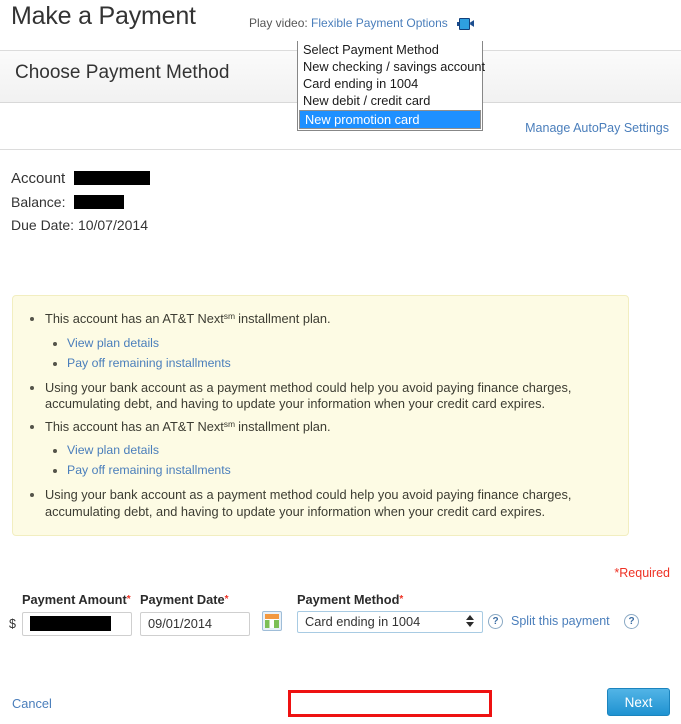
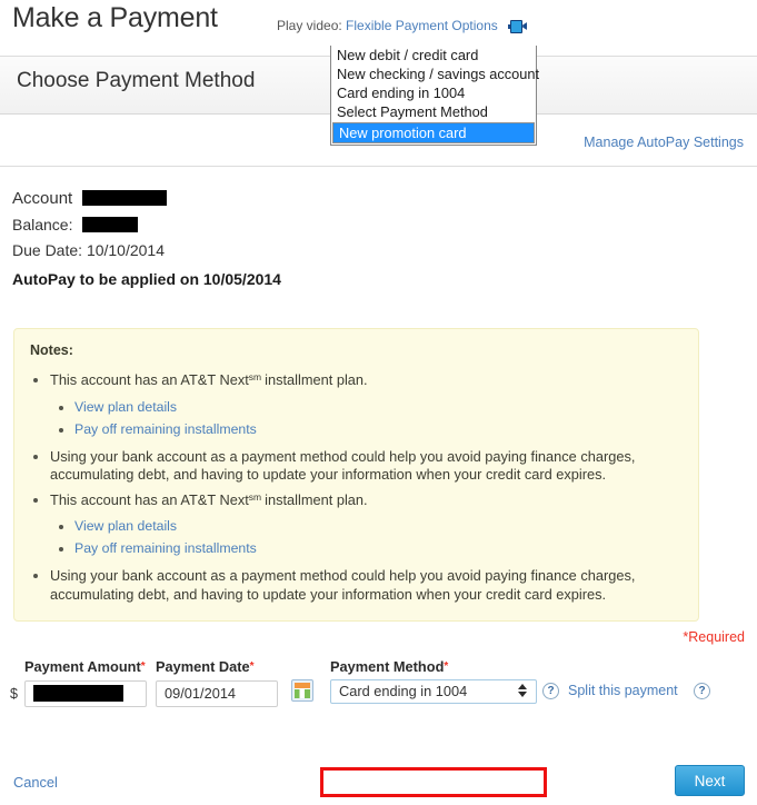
  Make a Payment
  Play video: Flexible Payment Options
  Choose Payment Method
  Manage AutoPay Settings
  Account
  Balance:
- Due Date: 10/07/2014
+ Due Date: 10/10/2014
+ AutoPay to be applied on 10/05/2014
+ Notes:
  This account has an AT&T Nextsm installment plan.
  View plan details
  Pay off remaining installments
  Using your bank account as a payment method could help you avoid paying finance charges, accumulating debt, and having to update your information when your credit card expires.
  This account has an AT&T Nextsm installment plan.
  View plan details
  Pay off remaining installments
  Using your bank account as a payment method could help you avoid paying finance charges, accumulating debt, and having to update your information when your credit card expires.
  *Required
  Payment Amount*
  Payment Date*
  Payment Method*
  $
  09/01/2014
  Card ending in 1004
  ?
  Split this payment
  ?
- Select Payment Method
+ New debit / credit card
  New checking / savings account
  Card ending in 1004
- New debit / credit card
+ Select Payment Method
  New promotion card
  Cancel
  Next
